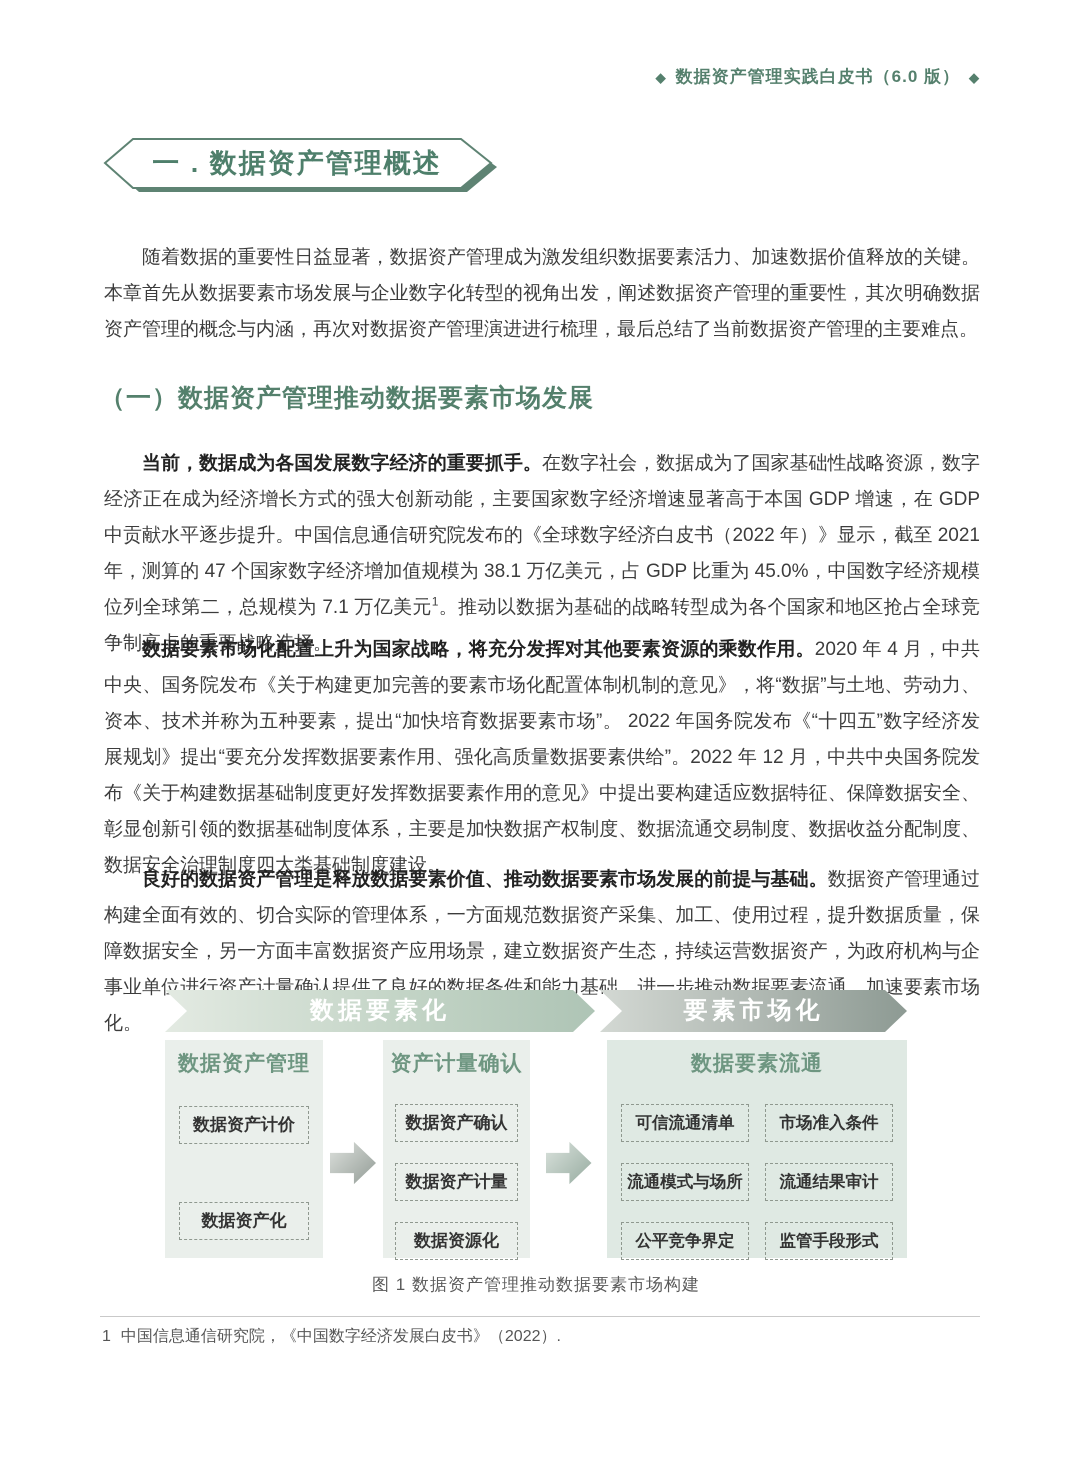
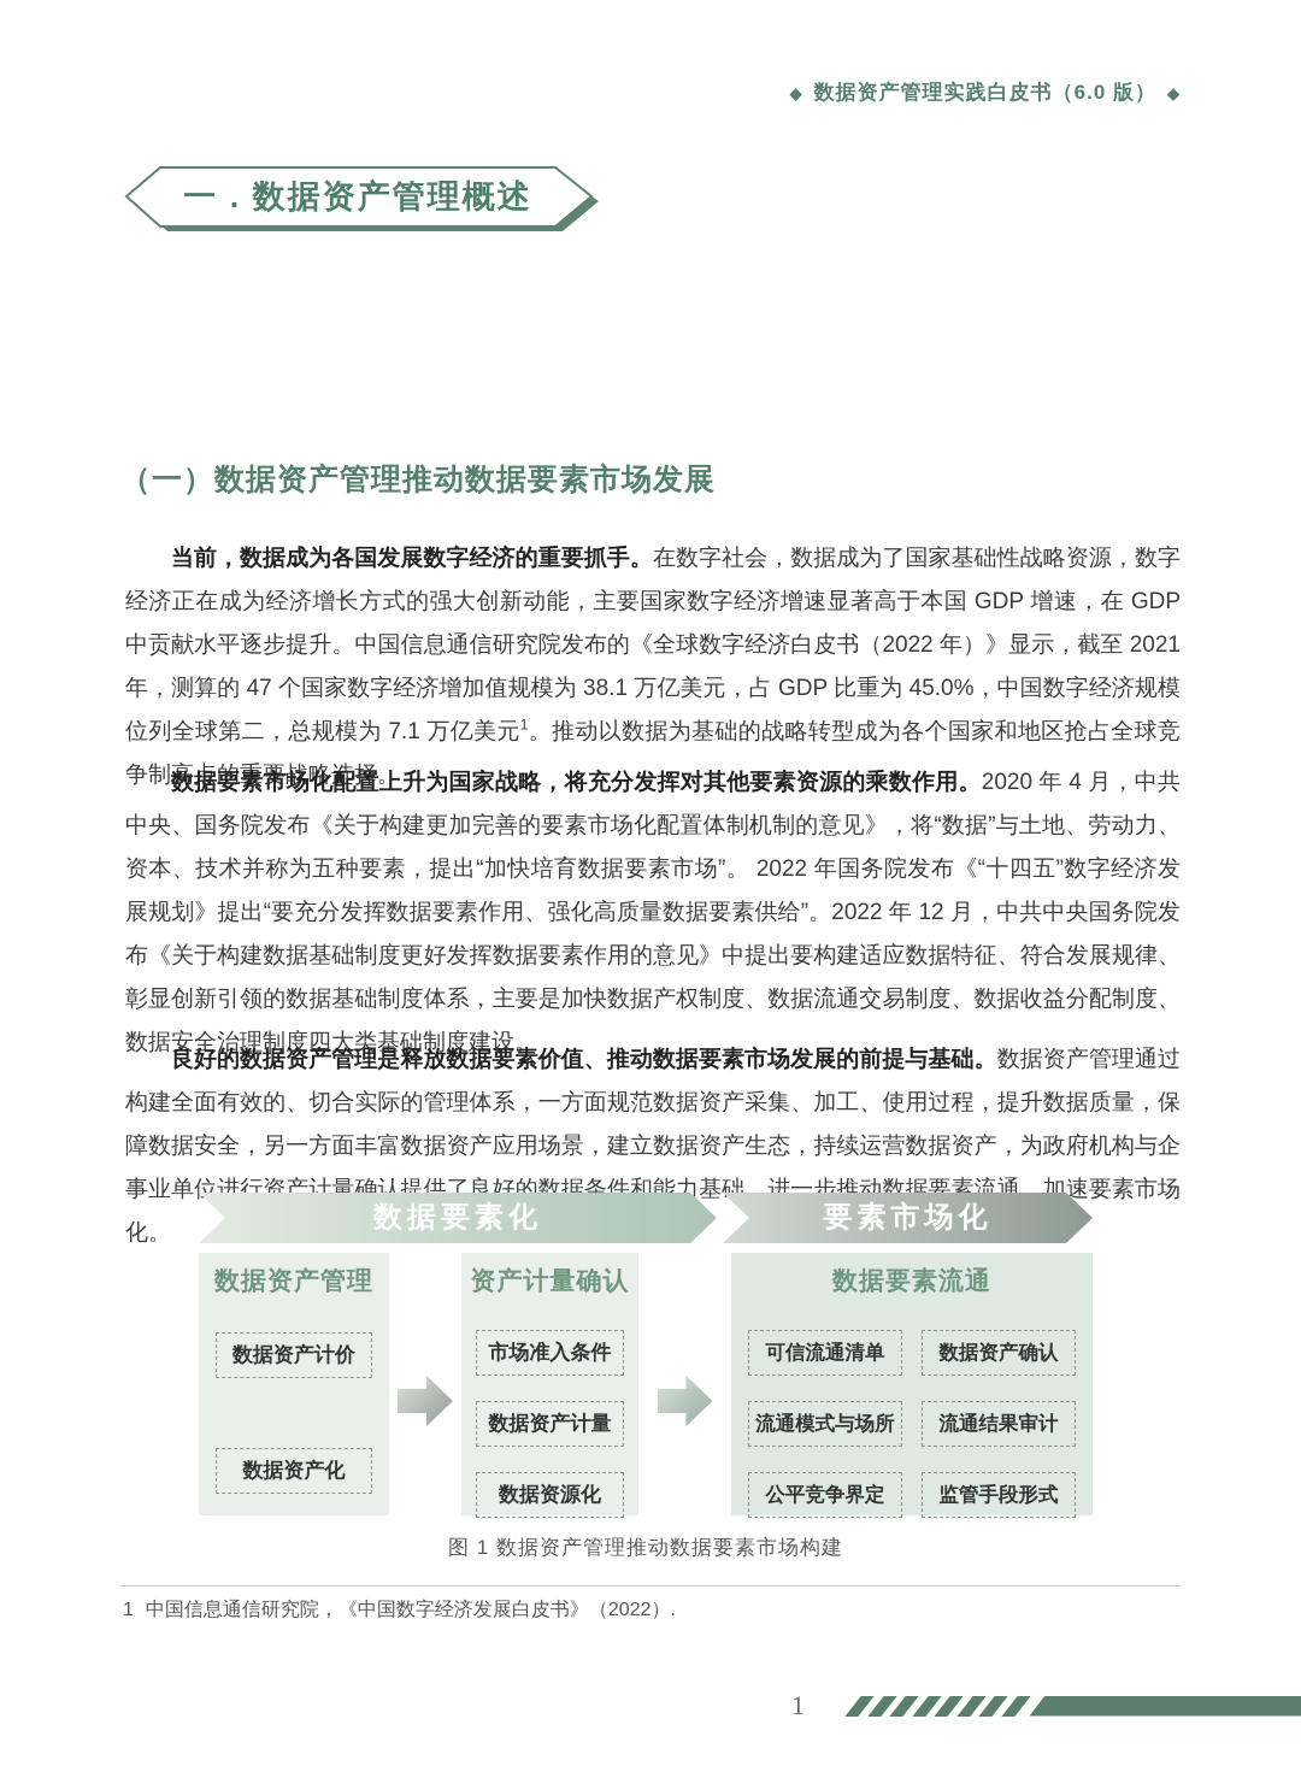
  ◆
  数据资产管理实践白皮书（6.0 版）
  ◆
  一 . 数据资产管理概述
- 随着数据的重要性日益显著，数据资产管理成为激发组织数据要素活力、加速数据价值释放的关键。本章首先从数据要素市场发展与企业数字化转型的视角出发，阐述数据资产管理的重要性，其次明确数据资产管理的概念与内涵，再次对数据资产管理演进进行梳理，最后总结了当前数据资产管理的主要难点。
  （一）数据资产管理推动数据要素市场发展
  当前，数据成为各国发展数字经济的重要抓手。在数字社会，数据成为了国家基础性战略资源，数字经济正在成为经济增长方式的强大创新动能，主要国家数字经济增速显著高于本国 GDP 增速，在 GDP 中贡献水平逐步提升。中国信息通信研究院发布的《全球数字经济白皮书（2022 年）》显示，截至 2021 年，测算的 47 个国家数字经济增加值规模为 38.1 万亿美元，占 GDP 比重为 45.0%，中国数字经济规模位列全球第二，总规模为 7.1 万亿美元1。推动以数据为基础的战略转型成为各个国家和地区抢占全球竞争制高点的重要战略选择。
- 数据要素市场化配置上升为国家战略，将充分发挥对其他要素资源的乘数作用。2020 年 4 月，中共中央、国务院发布《关于构建更加完善的要素市场化配置体制机制的意见》，将“数据”与土地、劳动力、资本、技术并称为五种要素，提出“加快培育数据要素市场”。 2022 年国务院发布《“十四五”数字经济发展规划》提出“要充分发挥数据要素作用、强化高质量数据要素供给”。2022 年 12 月，中共中央国务院发布《关于构建数据基础制度更好发挥数据要素作用的意见》中提出要构建适应数据特征、保障数据安全、彰显创新引领的数据基础制度体系，主要是加快数据产权制度、数据流通交易制度、数据收益分配制度、数据安全治理制度四大类基础制度建设。
+ 数据要素市场化配置上升为国家战略，将充分发挥对其他要素资源的乘数作用。2020 年 4 月，中共中央、国务院发布《关于构建更加完善的要素市场化配置体制机制的意见》，将“数据”与土地、劳动力、资本、技术并称为五种要素，提出“加快培育数据要素市场”。 2022 年国务院发布《“十四五”数字经济发展规划》提出“要充分发挥数据要素作用、强化高质量数据要素供给”。2022 年 12 月，中共中央国务院发布《关于构建数据基础制度更好发挥数据要素作用的意见》中提出要构建适应数据特征、符合发展规律、彰显创新引领的数据基础制度体系，主要是加快数据产权制度、数据流通交易制度、数据收益分配制度、数据安全治理制度四大类基础制度建设。
  良好的数据资产管理是释放数据要素价值、推动数据要素市场发展的前提与基础。数据资产管理通过构建全面有效的、切合实际的管理体系，一方面规范数据资产采集、加工、使用过程，提升数据质量，保障数据安全，另一方面丰富数据资产应用场景，建立数据资产生态，持续运营数据资产，为政府机构与企事业单位进行资产计量确认提供了良好的数据条件和能力基础，进一步推动数据要素流通，加速要素市场化。
  数据要素化
  要素市场化
  数据资产管理
  数据资产计价
  数据资产化
  资产计量确认
- 数据资产确认
+ 市场准入条件
  数据资产计量
  数据资源化
  数据要素流通
  可信流通清单
- 市场准入条件
+ 数据资产确认
  流通模式与场所
  流通结果审计
  公平竞争界定
  监管手段形式
  图 1 数据资产管理推动数据要素市场构建
  1 中国信息通信研究院，《中国数字经济发展白皮书》（2022）.
+ 1
